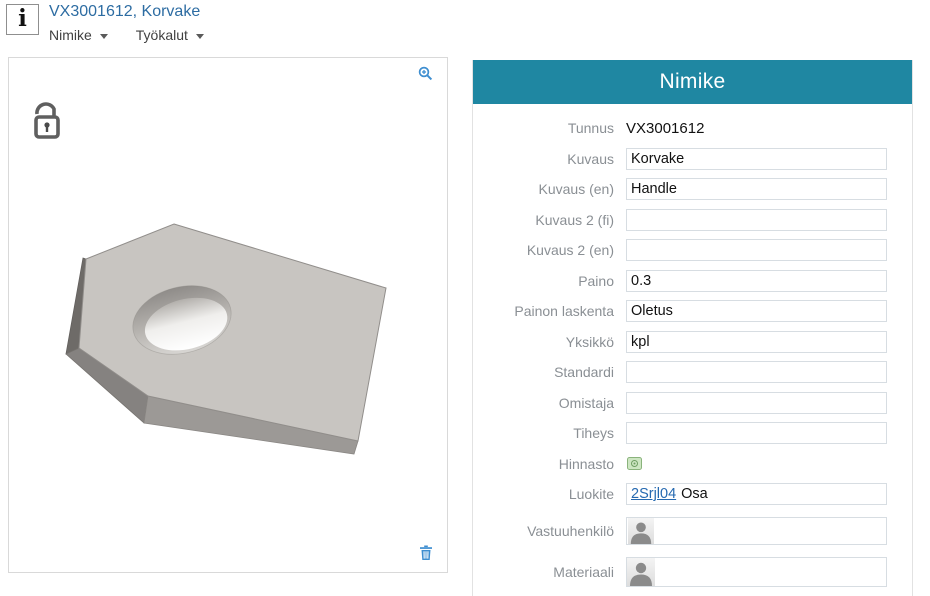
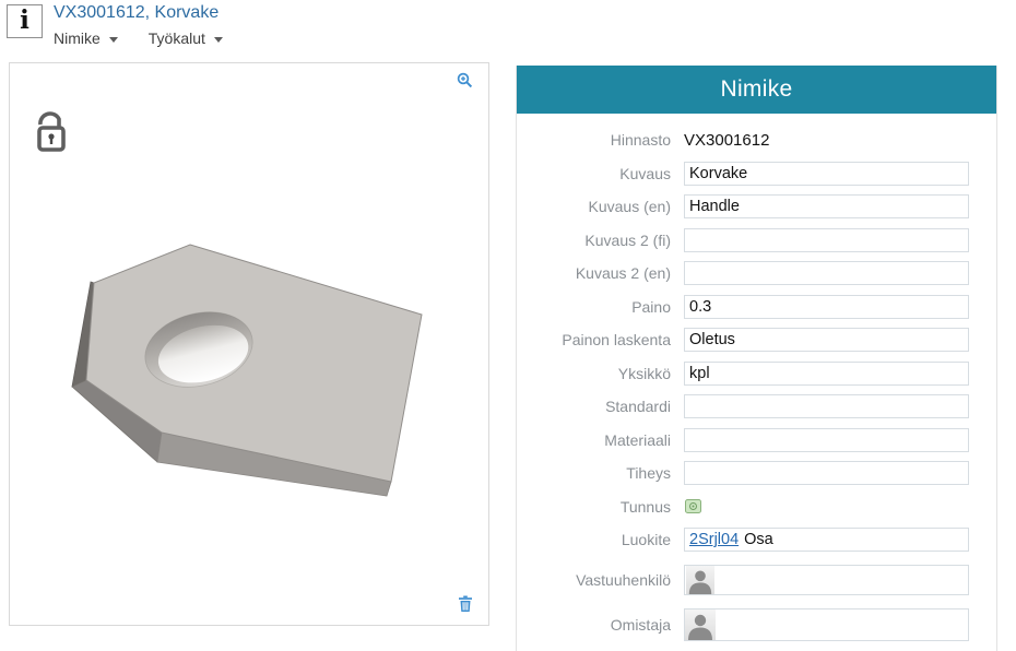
  i
  VX3001612, Korvake
  Nimike
  Työkalut
  Nimike
- Tunnus
+ Hinnasto
  VX3001612
  Kuvaus
  Korvake
  Kuvaus (en)
  Handle
  Kuvaus 2 (fi)
  Kuvaus 2 (en)
  Paino
  0.3
  Painon laskenta
  Oletus
  Yksikkö
  kpl
  Standardi
- Omistaja
+ Materiaali
  Tiheys
- Hinnasto
+ Tunnus
  Luokite
  2Srjl04
  Osa
  Vastuuhenkilö
- Materiaali
+ Omistaja
